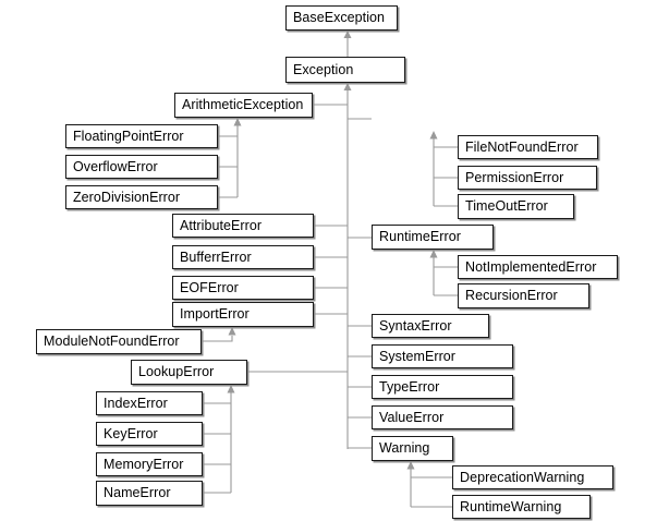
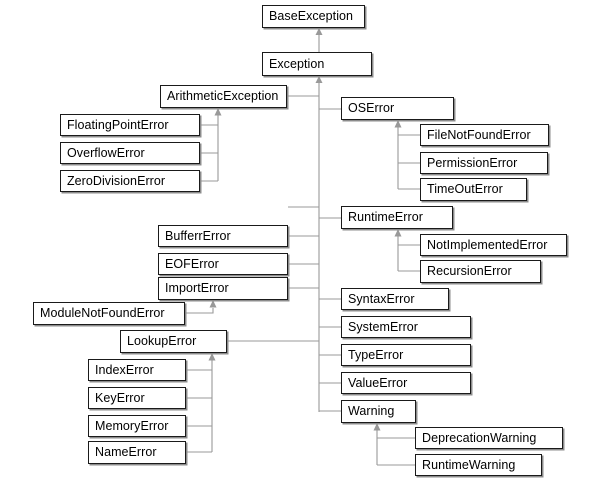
  BaseException
  Exception
  ArithmeticException
  FloatingPointError
  OverflowError
  ZeroDivisionError
- AttributeError
  BufferrError
  EOFError
  ImportError
  ModuleNotFoundError
  LookupError
  IndexError
  KeyError
  MemoryError
  NameError
+ OSError
  FileNotFoundError
  PermissionError
  TimeOutError
  RuntimeError
  NotImplementedError
  RecursionError
  SyntaxError
  SystemError
  TypeError
  ValueError
  Warning
  DeprecationWarning
  RuntimeWarning
